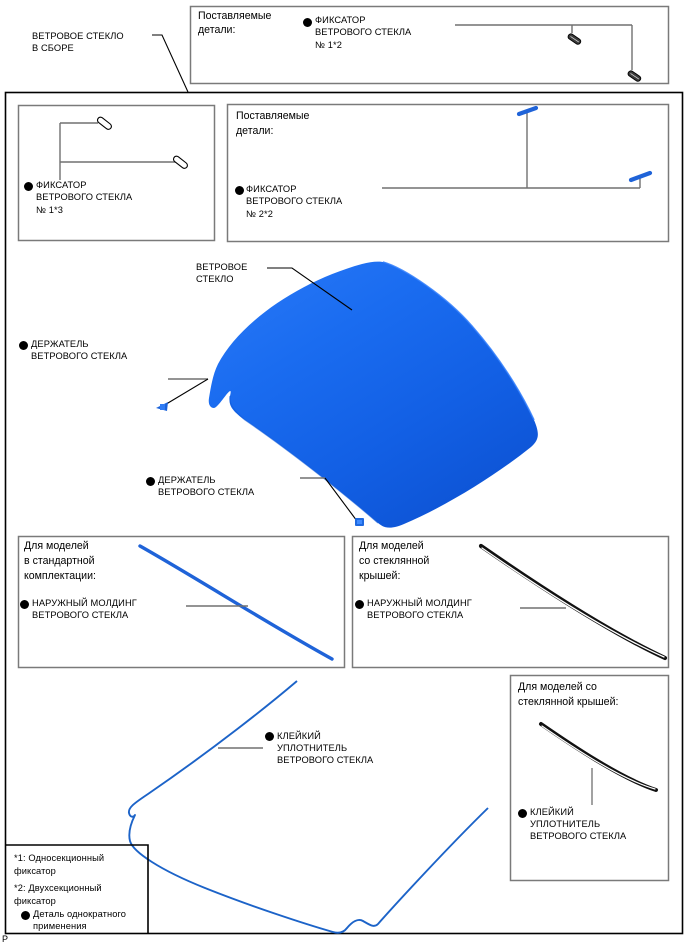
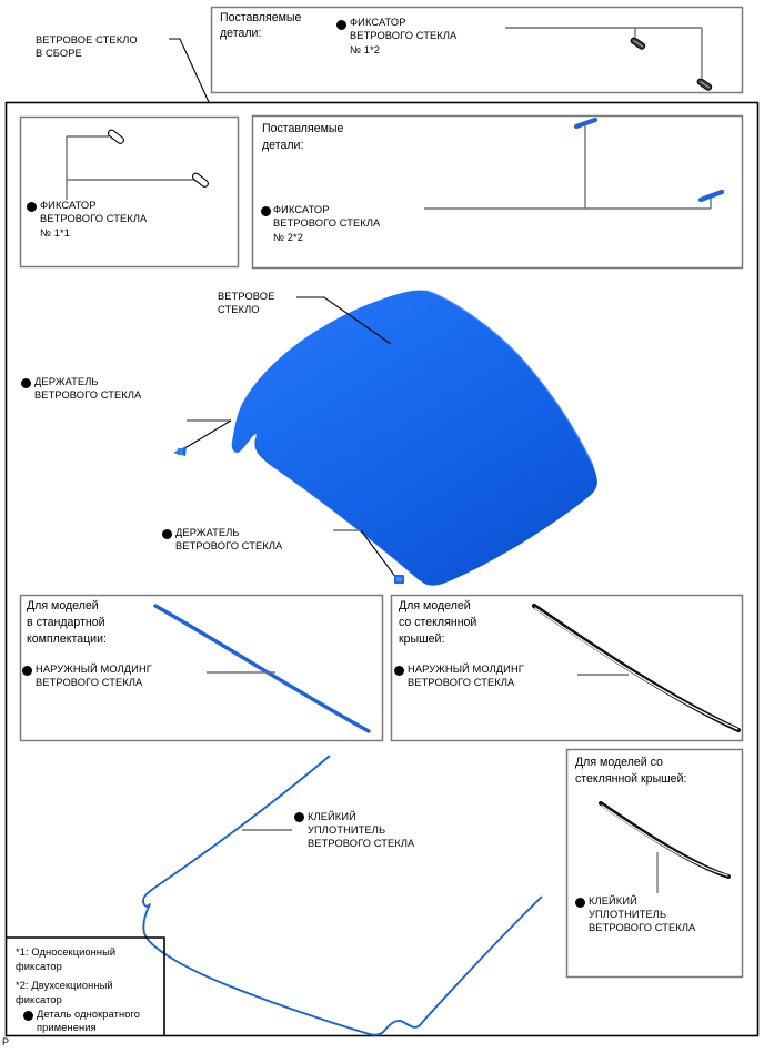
  ВЕТРОВОЕ СТЕКЛО
  В СБОРЕ
  Поставляемые
  детали:
  ФИКСАТОР
  ВЕТРОВОГО СТЕКЛА
  № 1*2
  ФИКСАТОР
  ВЕТРОВОГО СТЕКЛА
- № 1*3
+ № 1*1
  Поставляемые
  детали:
  ФИКСАТОР
  ВЕТРОВОГО СТЕКЛА
  № 2*2
  ВЕТРОВОЕ
  СТЕКЛО
  ДЕРЖАТЕЛЬ
  ВЕТРОВОГО СТЕКЛА
  ДЕРЖАТЕЛЬ
  ВЕТРОВОГО СТЕКЛА
  Для моделей
  в стандартной
  комплектации:
  НАРУЖНЫЙ МОЛДИНГ
  ВЕТРОВОГО СТЕКЛА
  Для моделей
  со стеклянной
  крышей:
  НАРУЖНЫЙ МОЛДИНГ
  ВЕТРОВОГО СТЕКЛА
  КЛЕЙКИЙ
  УПЛОТНИТЕЛЬ
  ВЕТРОВОГО СТЕКЛА
  Для моделей со
  стеклянной крышей:
  КЛЕЙКИЙ
  УПЛОТНИТЕЛЬ
  ВЕТРОВОГО СТЕКЛА
  *1: Односекционный
  фиксатор
  *2: Двухсекционный
  фиксатор
  Деталь однократного
  применения
  Р
